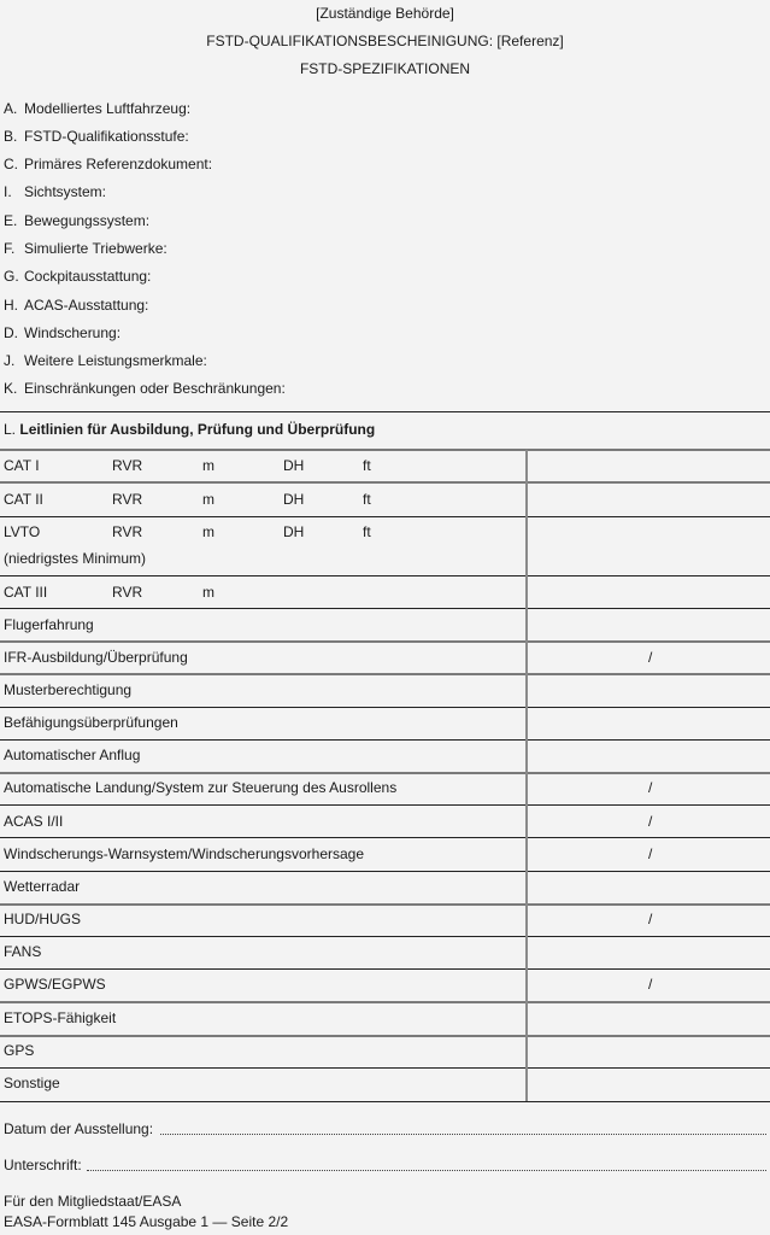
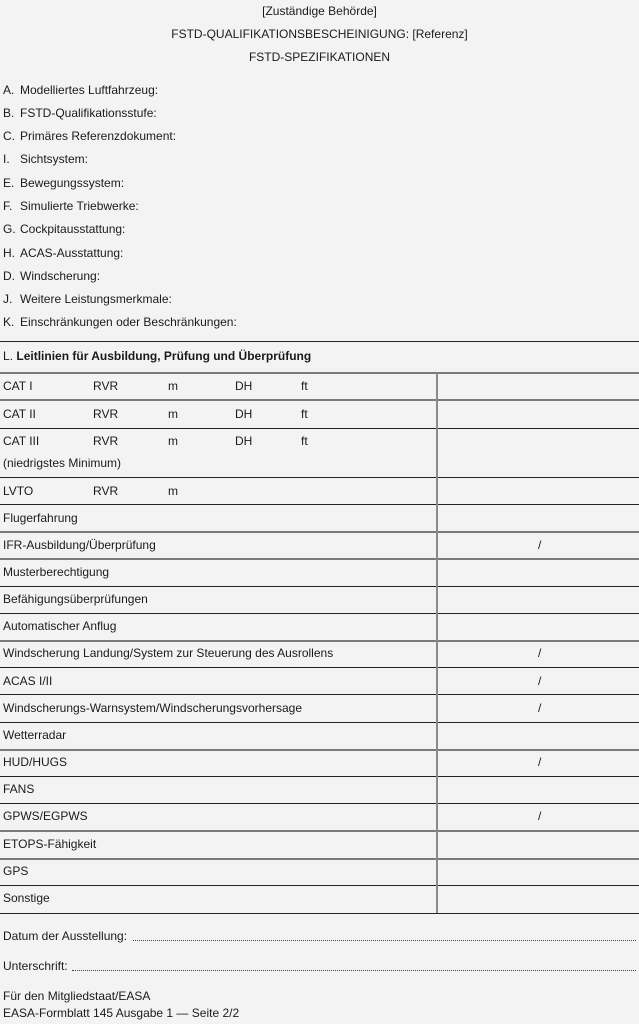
  [Zuständige Behörde]
  FSTD-QUALIFIKATIONSBESCHEINIGUNG: [Referenz]
  FSTD-SPEZIFIKATIONEN
  A. Modelliertes Luftfahrzeug:
  B. FSTD-Qualifikationsstufe:
  C. Primäres Referenzdokument:
  I. Sichtsystem:
  E. Bewegungssystem:
  F. Simulierte Triebwerke:
  G. Cockpitausstattung:
  H. ACAS-Ausstattung:
  D. Windscherung:
  J. Weitere Leistungsmerkmale:
  K. Einschränkungen oder Beschränkungen:
  L. Leitlinien für Ausbildung, Prüfung und Überprüfung
  CAT I
  RVR
  m
  DH
  ft
  CAT II
  RVR
  m
  DH
  ft
- LVTO
+ CAT III
  RVR
  m
  DH
  ft
  (niedrigstes Minimum)
- CAT III
+ LVTO
  RVR
  m
  Flugerfahrung
  IFR-Ausbildung/Überprüfung
  /
  Musterberechtigung
  Befähigungsüberprüfungen
  Automatischer Anflug
- Automatische Landung/System zur Steuerung des Ausrollens
+ Windscherung Landung/System zur Steuerung des Ausrollens
  /
  ACAS I/II
  /
  Windscherungs-Warnsystem/Windscherungsvorhersage
  /
  Wetterradar
  HUD/HUGS
  /
  FANS
  GPWS/EGPWS
  /
  ETOPS-Fähigkeit
  GPS
  Sonstige
  Datum der Ausstellung:
  Unterschrift:
  Für den Mitgliedstaat/EASA
  EASA-Formblatt 145 Ausgabe 1 — Seite 2/2
